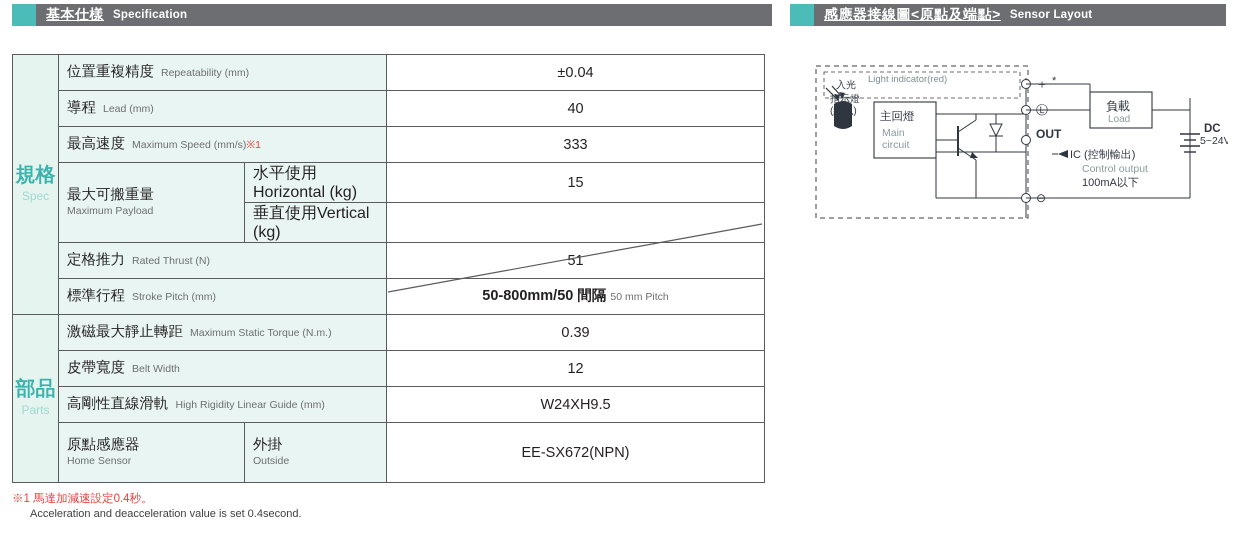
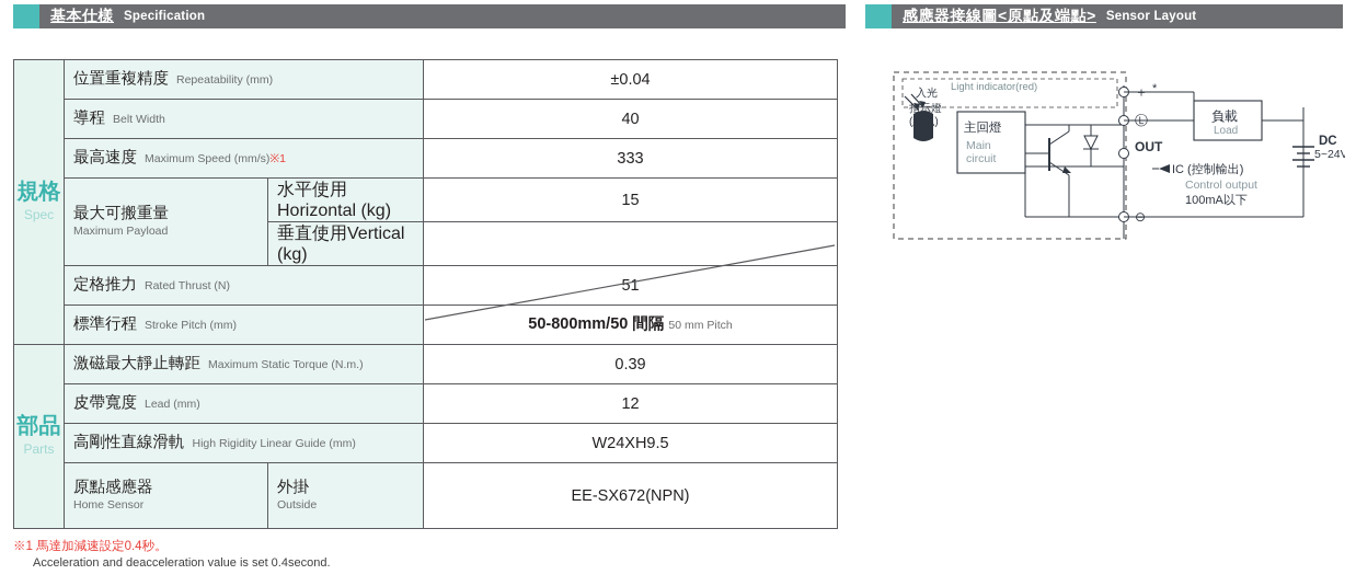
  基本仕樣
  Specification
  感應器接線圖<原點及端點>
  Sensor Layout
  規格 Spec	位置重複精度 Repeatability (mm)	±0.04
- 導程 Lead (mm)	40
+ 導程 Belt Width	40
  最高速度 Maximum Speed (mm/s)※1	333
  最大可搬重量 Maximum Payload	水平使用Horizontal (kg)	15
  垂直使用Vertical (kg)
  定格推力 Rated Thrust (N)	51
  標準行程 Stroke Pitch (mm)	50-800mm/50 間隔 50 mm Pitch
  部品 Parts	激磁最大靜止轉距 Maximum Static Torque (N.m.)	0.39
- 皮帶寬度 Belt Width	12
+ 皮帶寬度 Lead (mm)	12
  高剛性直線滑軌 High Rigidity Linear Guide (mm)	W24XH9.5
  原點感應器 Home Sensor	外掛 Outside	EE-SX672(NPN)
  ※1 馬達加減速設定0.4秒。
  Acceleration and deacceleration value is set 0.4second.
  Light indicator(red)
  入光
  指示燈
  (紅色)
  主回燈
  Main
  circuit
  *
  OUT
  負載
  Load
  DC
  5~24V
  IC (控制輸出)
  Control output
  100mA以下
